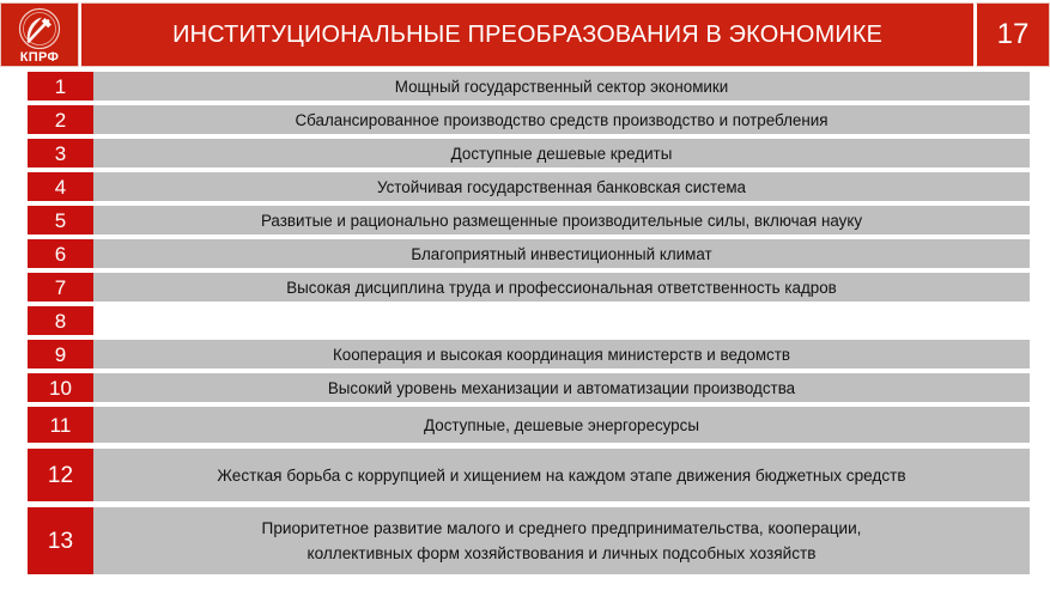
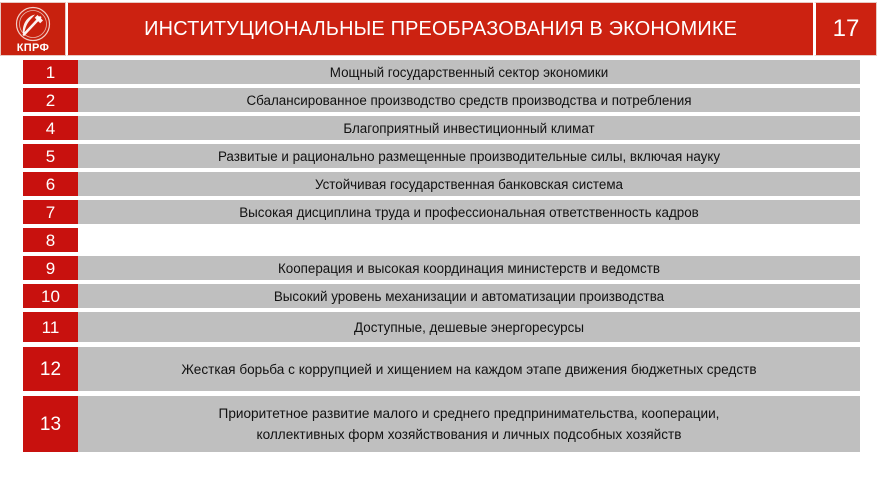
  КПРФ
  ИНСТИТУЦИОНАЛЬНЫЕ ПРЕОБРАЗОВАНИЯ В ЭКОНОМИКЕ
  17
  1
  Мощный государственный сектор экономики
  2
- Сбалансированное производство средств производство и потребления
+ Сбалансированное производство средств производства и потребления
- 3
- Доступные дешевые кредиты
  4
- Устойчивая государственная банковская система
+ Благоприятный инвестиционный климат
  5
  Развитые и рационально размещенные производительные силы, включая науку
  6
- Благоприятный инвестиционный климат
+ Устойчивая государственная банковская система
  7
  Высокая дисциплина труда и профессиональная ответственность кадров
  8
  9
  Кооперация и высокая координация министерств и ведомств
  10
  Высокий уровень механизации и автоматизации производства
  11
  Доступные, дешевые энергоресурсы
  12
  Жесткая борьба с коррупцией и хищением на каждом этапе движения бюджетных средств
  13
  Приоритетное развитие малого и среднего предпринимательства, кооперации,
  коллективных форм хозяйствования и личных подсобных хозяйств
